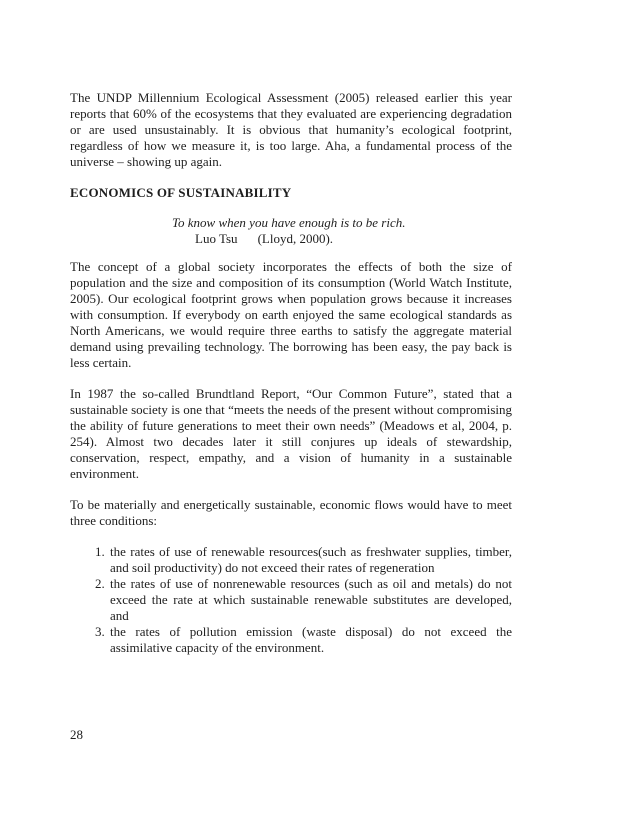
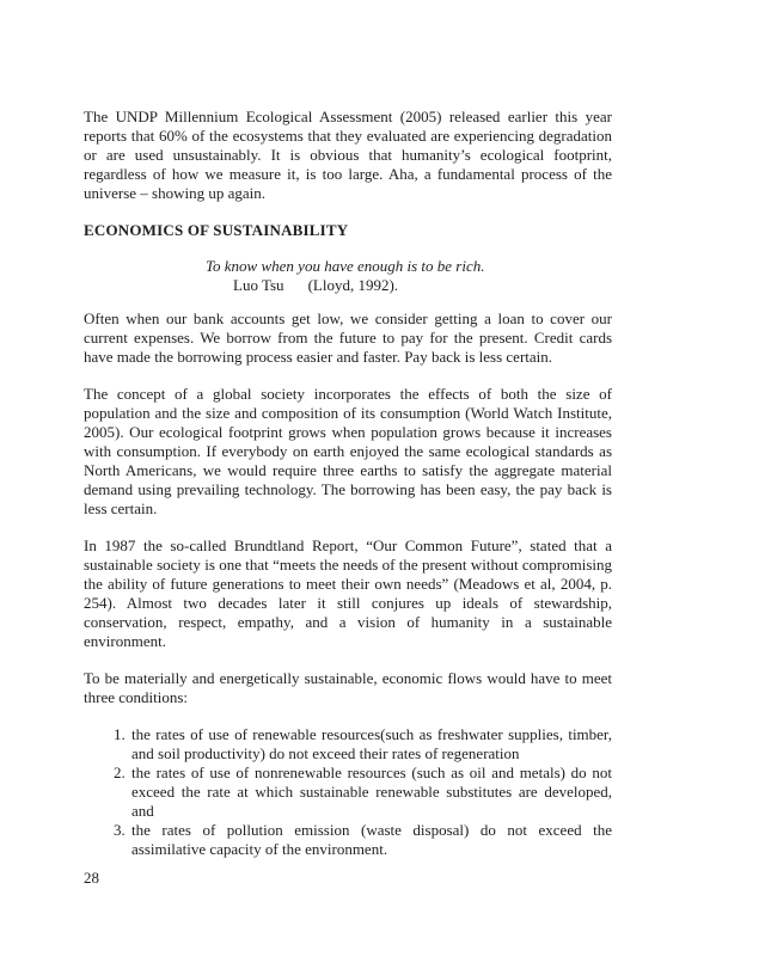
  The UNDP Millennium Ecological Assessment (2005) released earlier this year reports that 60% of the ecosystems that they evaluated are experiencing degradation or are used unsustainably. It is obvious that humanity’s ecological footprint, regardless of how we measure it, is too large. Aha, a fundamental process of the universe – showing up again.
  ECONOMICS OF SUSTAINABILITY
  To know when you have enough is to be rich.
- Luo Tsu (Lloyd, 2000).
+ Luo Tsu (Lloyd, 1992).
+ Often when our bank accounts get low, we consider getting a loan to cover our current expenses. We borrow from the future to pay for the present. Credit cards have made the borrowing process easier and faster. Pay back is less certain.
  The concept of a global society incorporates the effects of both the size of population and the size and composition of its consumption (World Watch Institute, 2005). Our ecological footprint grows when population grows because it increases with consumption. If everybody on earth enjoyed the same ecological standards as North Americans, we would require three earths to satisfy the aggregate material demand using prevailing technology. The borrowing has been easy, the pay back is less certain.
  In 1987 the so-called Brundtland Report, “Our Common Future”, stated that a sustainable society is one that “meets the needs of the present without compromising the ability of future generations to meet their own needs” (Meadows et al, 2004, p. 254). Almost two decades later it still conjures up ideals of stewardship, conservation, respect, empathy, and a vision of humanity in a sustainable environment.
  To be materially and energetically sustainable, economic flows would have to meet three conditions:
  the rates of use of renewable resources(such as freshwater supplies, timber, and soil productivity) do not exceed their rates of regeneration
  the rates of use of nonrenewable resources (such as oil and metals) do not exceed the rate at which sustainable renewable substitutes are developed, and
  the rates of pollution emission (waste disposal) do not exceed the assimilative capacity of the environment.
  28
